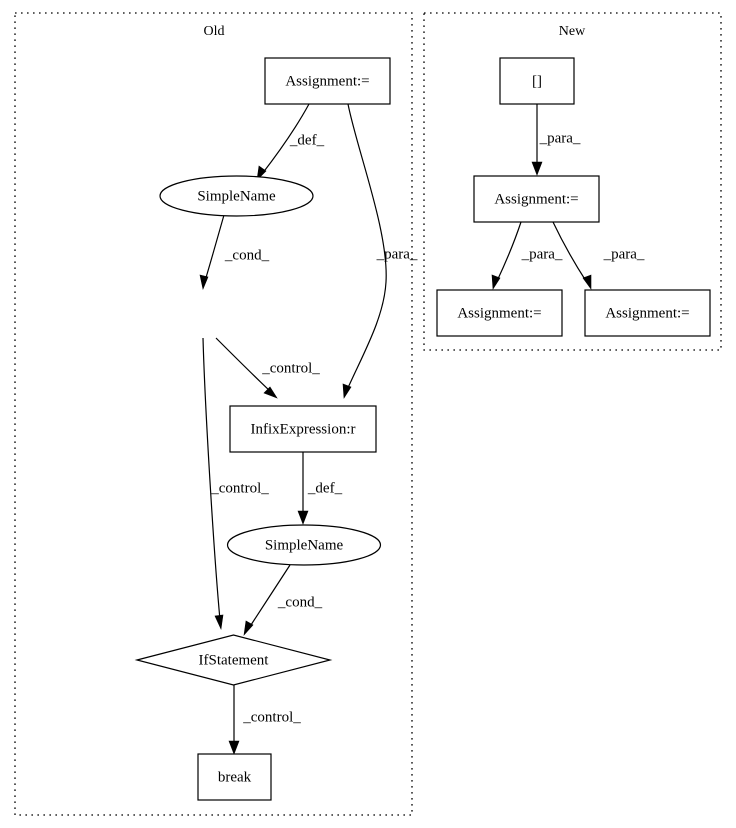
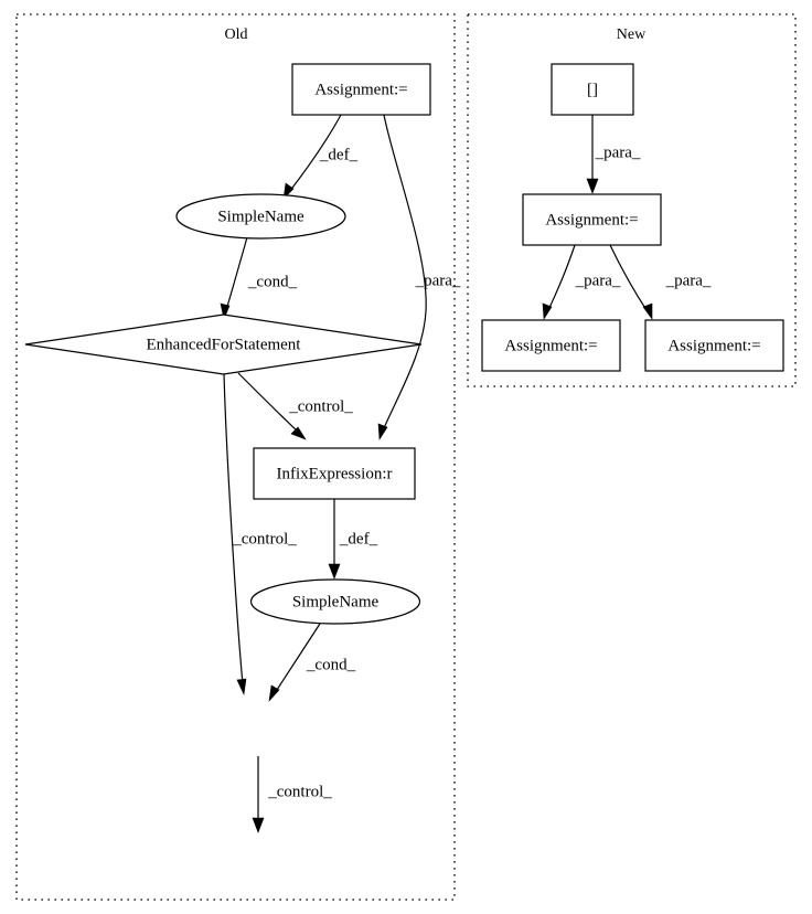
  Old
  New
  _def_
  _para_
  _cond_
  _control_
  _control_
  _def_
  _cond_
  _control_
  _para_
  _para_
  _para_
  Assignment:=
  SimpleName
+ EnhancedForStatement
  InfixExpression:r
  SimpleName
- IfStatement
- break
  []
  Assignment:=
  Assignment:=
  Assignment:=
